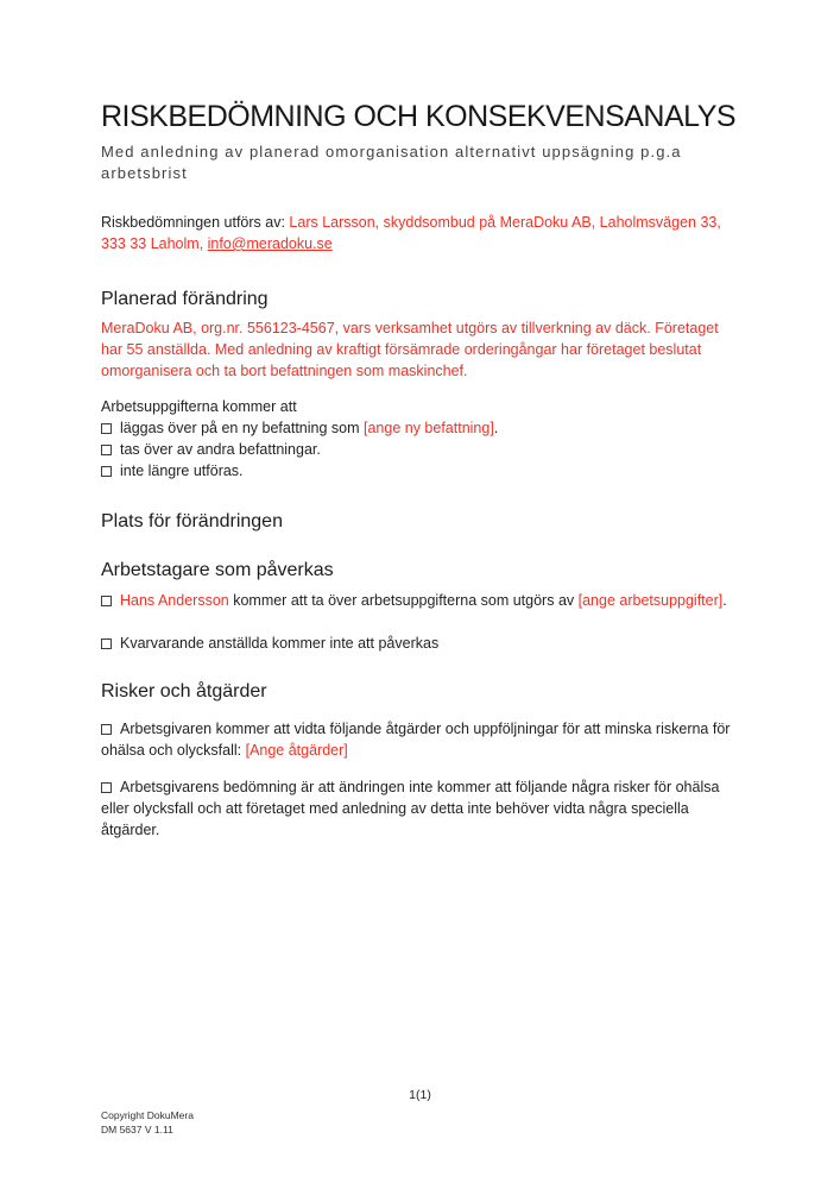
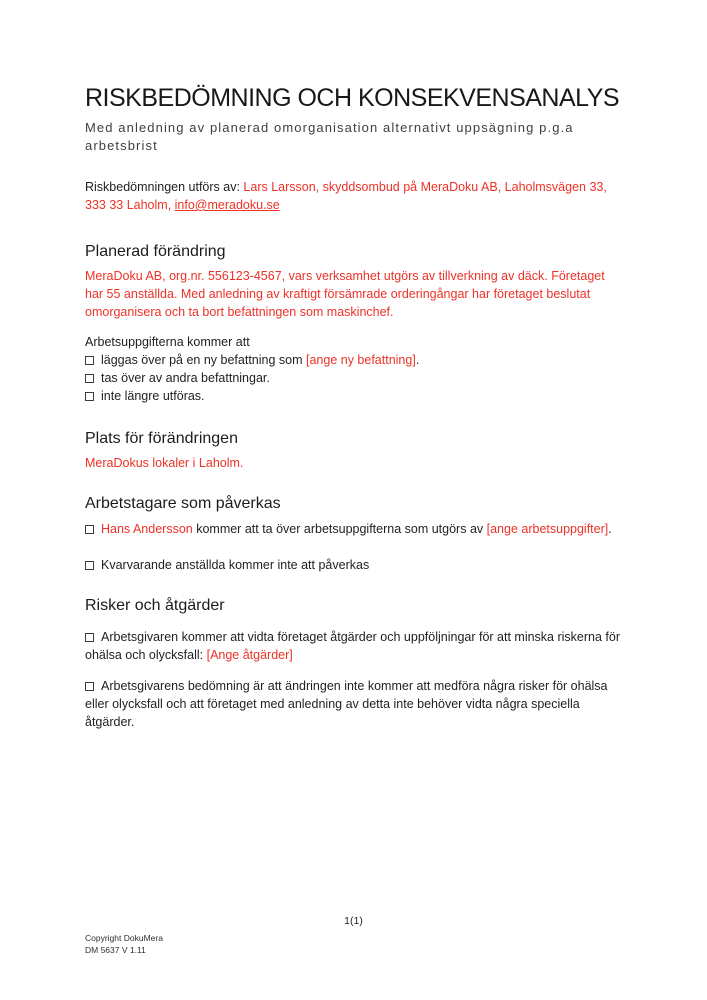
  RISKBEDÖMNING OCH KONSEKVENSANALYS
  Med anledning av planerad omorganisation alternativt uppsägning p.g.a arbetsbrist
  Riskbedömningen utförs av: Lars Larsson, skyddsombud på MeraDoku AB, Laholmsvägen 33, 333 33 Laholm, info@meradoku.se
  Planerad förändring
  MeraDoku AB, org.nr. 556123-4567, vars verksamhet utgörs av tillverkning av däck. Företaget har 55 anställda. Med anledning av kraftigt försämrade orderingångar har företaget beslutat omorganisera och ta bort befattningen som maskinchef.
  Arbetsuppgifterna kommer att
  läggas över på en ny befattning som [ange ny befattning].
  tas över av andra befattningar.
  inte längre utföras.
  Plats för förändringen
+ MeraDokus lokaler i Laholm.
  Arbetstagare som påverkas
  Hans Andersson kommer att ta över arbetsuppgifterna som utgörs av [ange arbetsuppgifter].
  Kvarvarande anställda kommer inte att påverkas
  Risker och åtgärder
- Arbetsgivaren kommer att vidta följande åtgärder och uppföljningar för att minska riskerna för ohälsa och olycksfall: [Ange åtgärder]
+ Arbetsgivaren kommer att vidta företaget åtgärder och uppföljningar för att minska riskerna för ohälsa och olycksfall: [Ange åtgärder]
- Arbetsgivarens bedömning är att ändringen inte kommer att följande några risker för ohälsa eller olycksfall och att företaget med anledning av detta inte behöver vidta några speciella åtgärder.
+ Arbetsgivarens bedömning är att ändringen inte kommer att medföra några risker för ohälsa eller olycksfall och att företaget med anledning av detta inte behöver vidta några speciella åtgärder.
  1(1)
  Copyright DokuMera
  DM 5637 V 1.11
